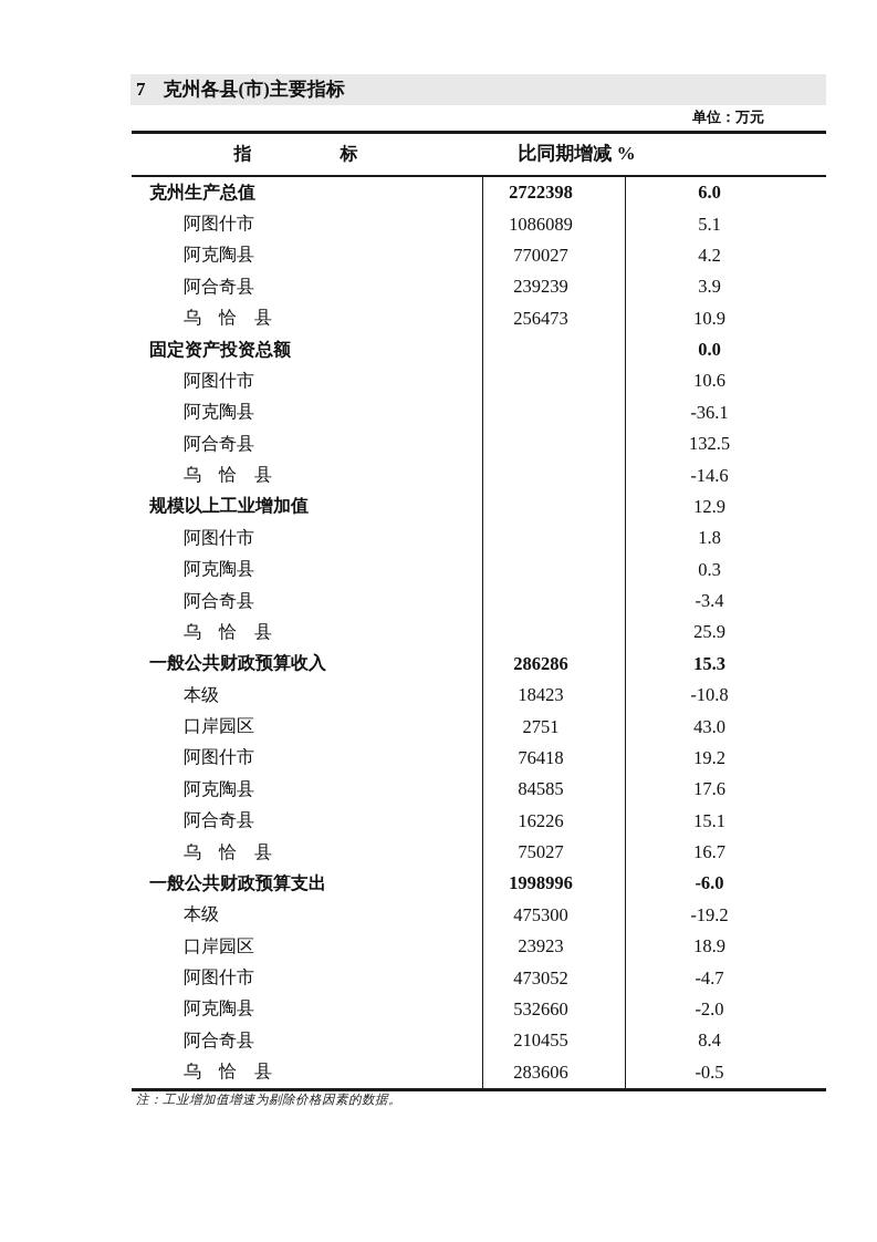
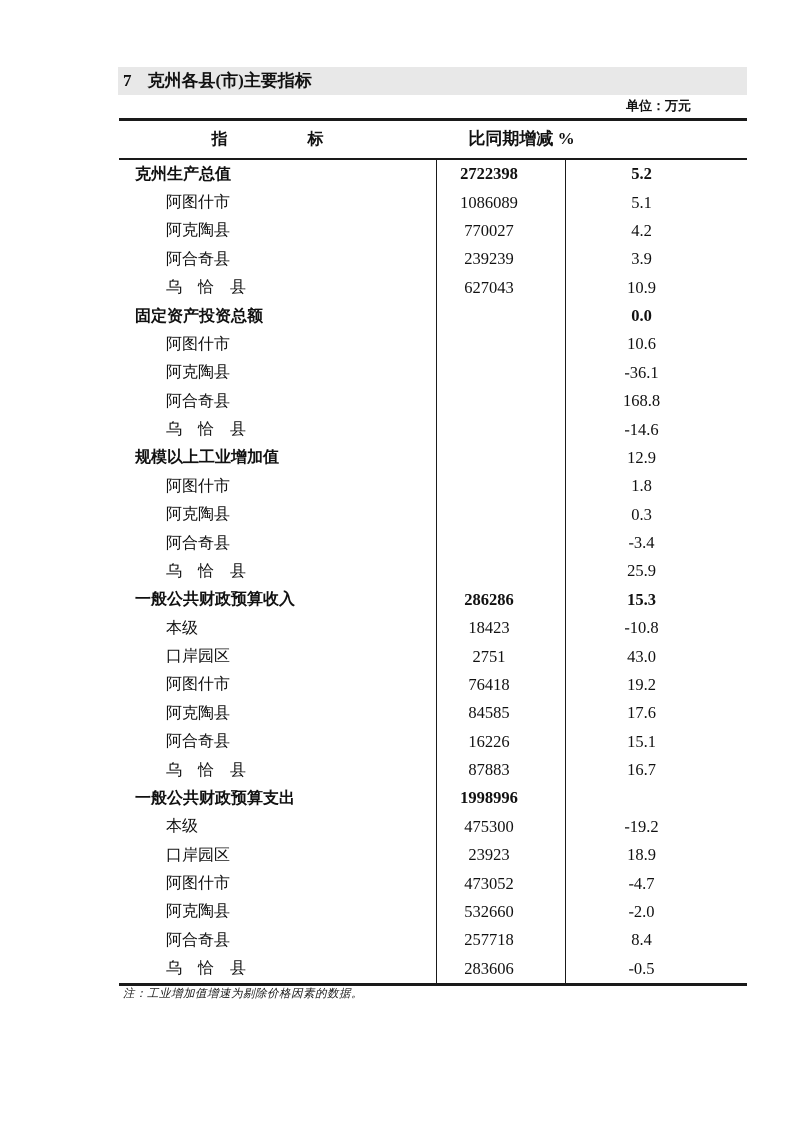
  7
  克州各县(市)主要指标
  单位：万元
  指 标
  比同期增减 %
  克州生产总值
  2722398
- 6.0
+ 5.2
  阿图什市
  1086089
  5.1
  阿克陶县
  770027
  4.2
  阿合奇县
  239239
  3.9
  乌 恰 县
- 256473
+ 627043
  10.9
  固定资产投资总额
  0.0
  阿图什市
  10.6
  阿克陶县
  -36.1
  阿合奇县
- 132.5
+ 168.8
  乌 恰 县
  -14.6
  规模以上工业增加值
  12.9
  阿图什市
  1.8
  阿克陶县
  0.3
  阿合奇县
  -3.4
  乌 恰 县
  25.9
  一般公共财政预算收入
  286286
  15.3
  本级
  18423
  -10.8
  口岸园区
  2751
  43.0
  阿图什市
  76418
  19.2
  阿克陶县
  84585
  17.6
  阿合奇县
  16226
  15.1
  乌 恰 县
- 75027
+ 87883
  16.7
  一般公共财政预算支出
  1998996
- -6.0
  本级
  475300
  -19.2
  口岸园区
  23923
  18.9
  阿图什市
  473052
  -4.7
  阿克陶县
  532660
  -2.0
  阿合奇县
- 210455
+ 257718
  8.4
  乌 恰 县
  283606
  -0.5
  注：工业增加值增速为剔除价格因素的数据。
